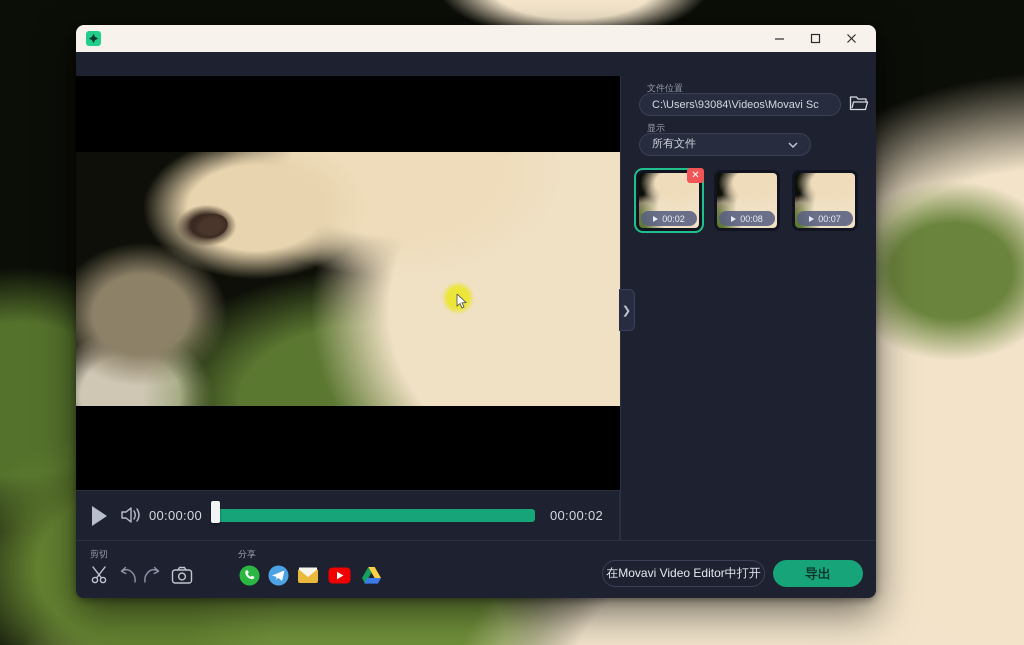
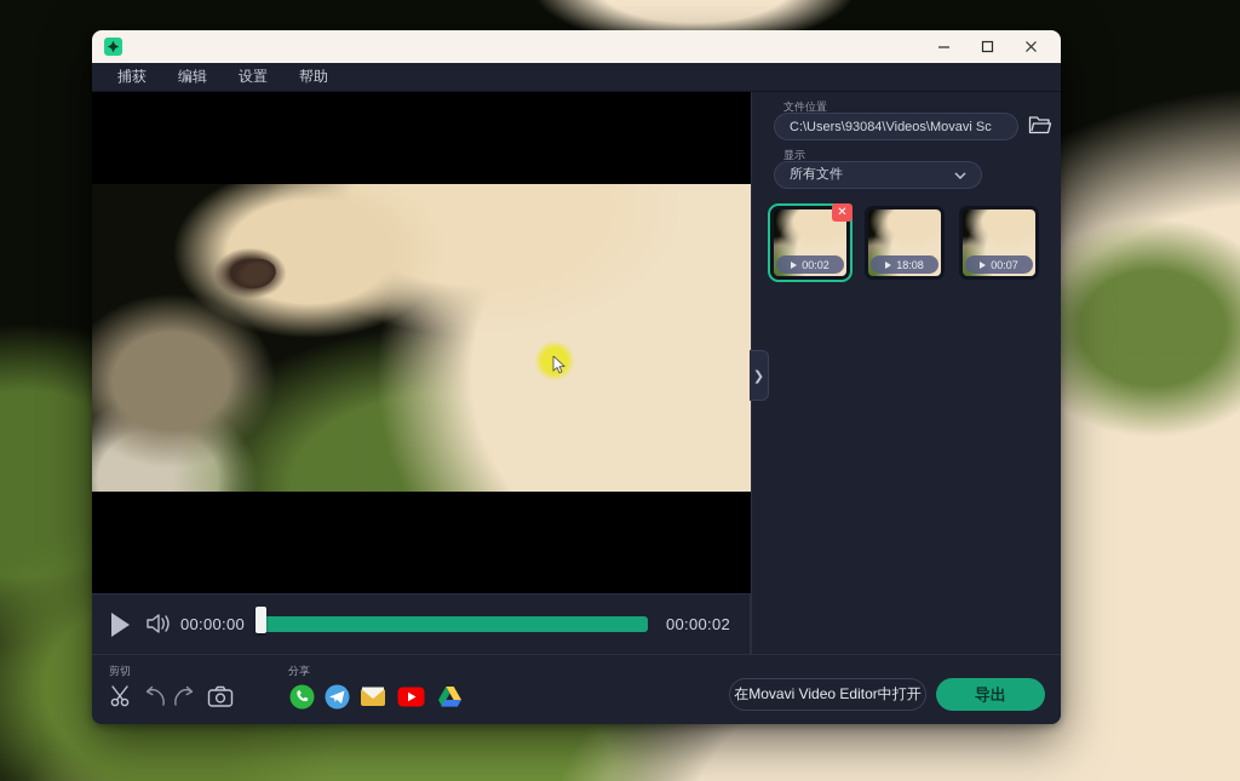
+ 捕获
+ 编辑
+ 设置
+ 帮助
  00:00:00
  00:00:02
  文件位置
  C:\Users\93084\Videos\Movavi Sc
  显示
  所有文件
  ✕
  00:02
- 00:08
+ 18:08
  00:07
  ❯
  剪切
  分享
  在Movavi Video Editor中打开
  导出
